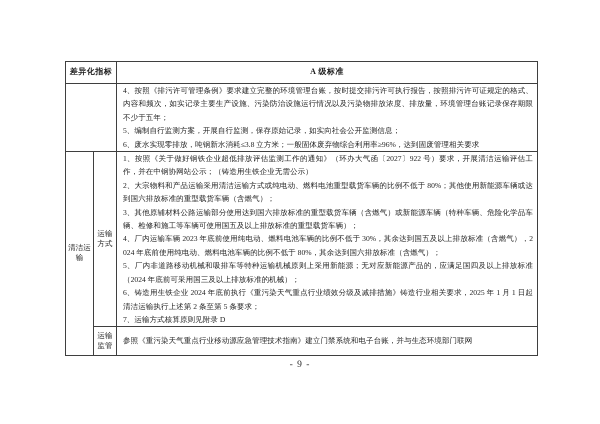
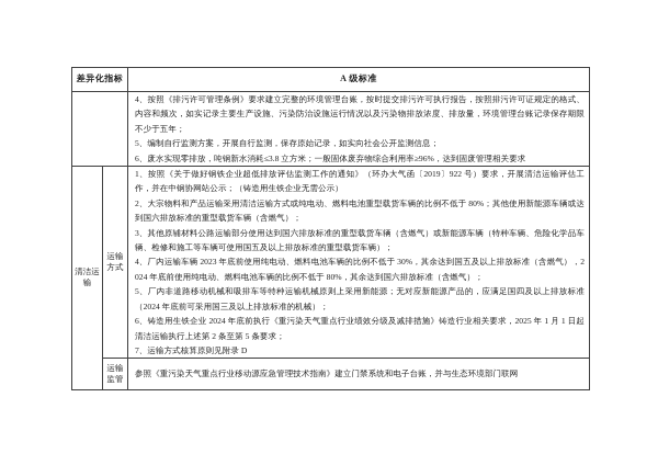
  差异化指标	A 级标准
  	4、按照《排污许可管理条例》要求建立完整的环境管理台账，按时提交排污许可执行报告，按照排污许可证规定的格式、内容和频次，如实记录主要生产设施、污染防治设施运行情况以及污染物排放浓度、排放量，环境管理台账记录保存期限不少于五年； 5、编制自行监测方案，开展自行监测，保存原始记录，如实向社会公开监测信息； 6、废水实现零排放，吨钢新水消耗≤3.8 立方米；一般固体废弃物综合利用率≥96%，达到固废管理相关要求
- 清洁运输	运输方式	1、按照《关于做好钢铁企业超低排放评估监测工作的通知》（环办大气函〔2027〕922 号）要求，开展清洁运输评估工作，并在中钢协网站公示；（铸造用生铁企业无需公示） 2、大宗物料和产品运输采用清洁运输方式或纯电动、燃料电池重型载货车辆的比例不低于 80%；其他使用新能源车辆或达到国六排放标准的重型载货车辆（含燃气）； 3、其他原辅材料公路运输部分使用达到国六排放标准的重型载货车辆（含燃气）或新能源车辆（特种车辆、危险化学品车辆、检修和施工等车辆可使用国五及以上排放标准的重型载货车辆）； 4、厂内运输车辆 2023 年底前使用纯电动、燃料电池车辆的比例不低于 30%，其余达到国五及以上排放标准（含燃气），2024 年底前使用纯电动、燃料电池车辆的比例不低于 80%，其余达到国六排放标准（含燃气）； 5、厂内非道路移动机械和吸排车等特种运输机械原则上采用新能源；无对应新能源产品的，应满足国四及以上排放标准（2024 年底前可采用国三及以上排放标准的机械）； 6、铸造用生铁企业 2024 年底前执行《重污染天气重点行业绩效分级及减排措施》铸造行业相关要求，2025 年 1 月 1 日起清洁运输执行上述第 2 条至第 5 条要求； 7、运输方式核算原则见附录 D
+ 清洁运输	运输方式	1、按照《关于做好钢铁企业超低排放评估监测工作的通知》（环办大气函〔2019〕922 号）要求，开展清洁运输评估工作，并在中钢协网站公示；（铸造用生铁企业无需公示） 2、大宗物料和产品运输采用清洁运输方式或纯电动、燃料电池重型载货车辆的比例不低于 80%；其他使用新能源车辆或达到国六排放标准的重型载货车辆（含燃气）； 3、其他原辅材料公路运输部分使用达到国六排放标准的重型载货车辆（含燃气）或新能源车辆（特种车辆、危险化学品车辆、检修和施工等车辆可使用国五及以上排放标准的重型载货车辆）； 4、厂内运输车辆 2023 年底前使用纯电动、燃料电池车辆的比例不低于 30%，其余达到国五及以上排放标准（含燃气），2024 年底前使用纯电动、燃料电池车辆的比例不低于 80%，其余达到国六排放标准（含燃气）； 5、厂内非道路移动机械和吸排车等特种运输机械原则上采用新能源；无对应新能源产品的，应满足国四及以上排放标准（2024 年底前可采用国三及以上排放标准的机械）； 6、铸造用生铁企业 2024 年底前执行《重污染天气重点行业绩效分级及减排措施》铸造行业相关要求，2025 年 1 月 1 日起清洁运输执行上述第 2 条至第 5 条要求； 7、运输方式核算原则见附录 D
  运输监管	参照《重污染天气重点行业移动源应急管理技术指南》建立门禁系统和电子台账，并与生态环境部门联网
- - 9 -
